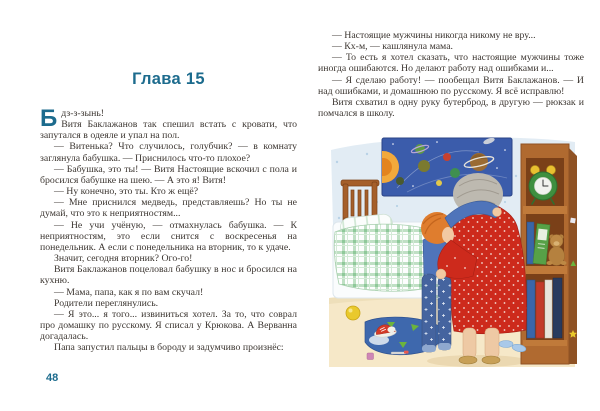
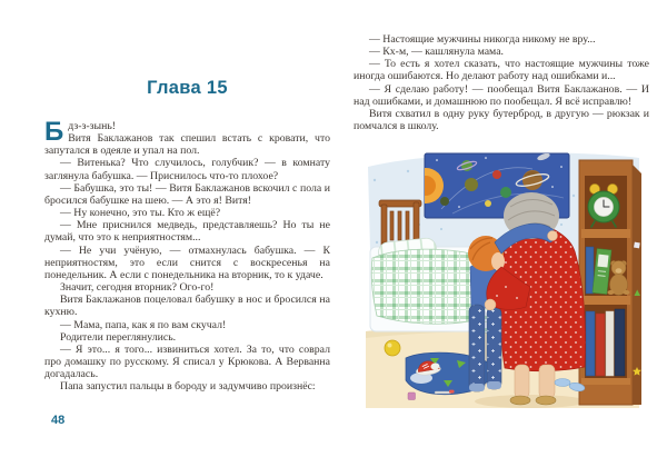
  Глава 15
  Б
  дз-з-зынь!
  Витя Баклажанов так спешил встать с кровати, что запутался в одеяле и упал на пол.
  — Витенька? Что случилось, голубчик? — в комнату заглянула бабушка. — Приснилось что-то плохое?
- — Бабушка, это ты! — Витя Настоящие вскочил с пола и бросился бабушке на шею. — А это я! Витя!
+ — Бабушка, это ты! — Витя Баклажанов вскочил с пола и бросился бабушке на шею. — А это я! Витя!
  — Ну конечно, это ты. Кто ж ещё?
  — Мне приснился медведь, представляешь? Но ты не думай, что это к неприятностям...
  — Не учи учёную, — отмахнулась бабушка. — К неприятностям, это если снится с воскресенья на понедельник. А если с понедельника на вторник, то к удаче.
  Значит, сегодня вторник? Ого-го!
  Витя Баклажанов поцеловал бабушку в нос и бросился на кухню.
  — Мама, папа, как я по вам скучал!
  Родители переглянулись.
  — Я это... я того... извиниться хотел. За то, что соврал про домашку по русскому. Я списал у Крюкова. А Верванна догадалась.
  Папа запустил пальцы в бороду и задумчиво произнёс:
  48
  — Настоящие мужчины никогда никому не вру...
  — Кх-м, — кашлянула мама.
  — То есть я хотел сказать, что настоящие мужчины тоже иногда ошибаются. Но делают работу над ошибками и...
- — Я сделаю работу! — пообещал Витя Баклажанов. — И над ошибками, и домашнюю по русскому. Я всё исправлю!
+ — Я сделаю работу! — пообещал Витя Баклажанов. — И над ошибками, и домашнюю по пообещал. Я всё исправлю!
  Витя схватил в одну руку бутерброд, в другую — рюкзак и помчался в школу.
